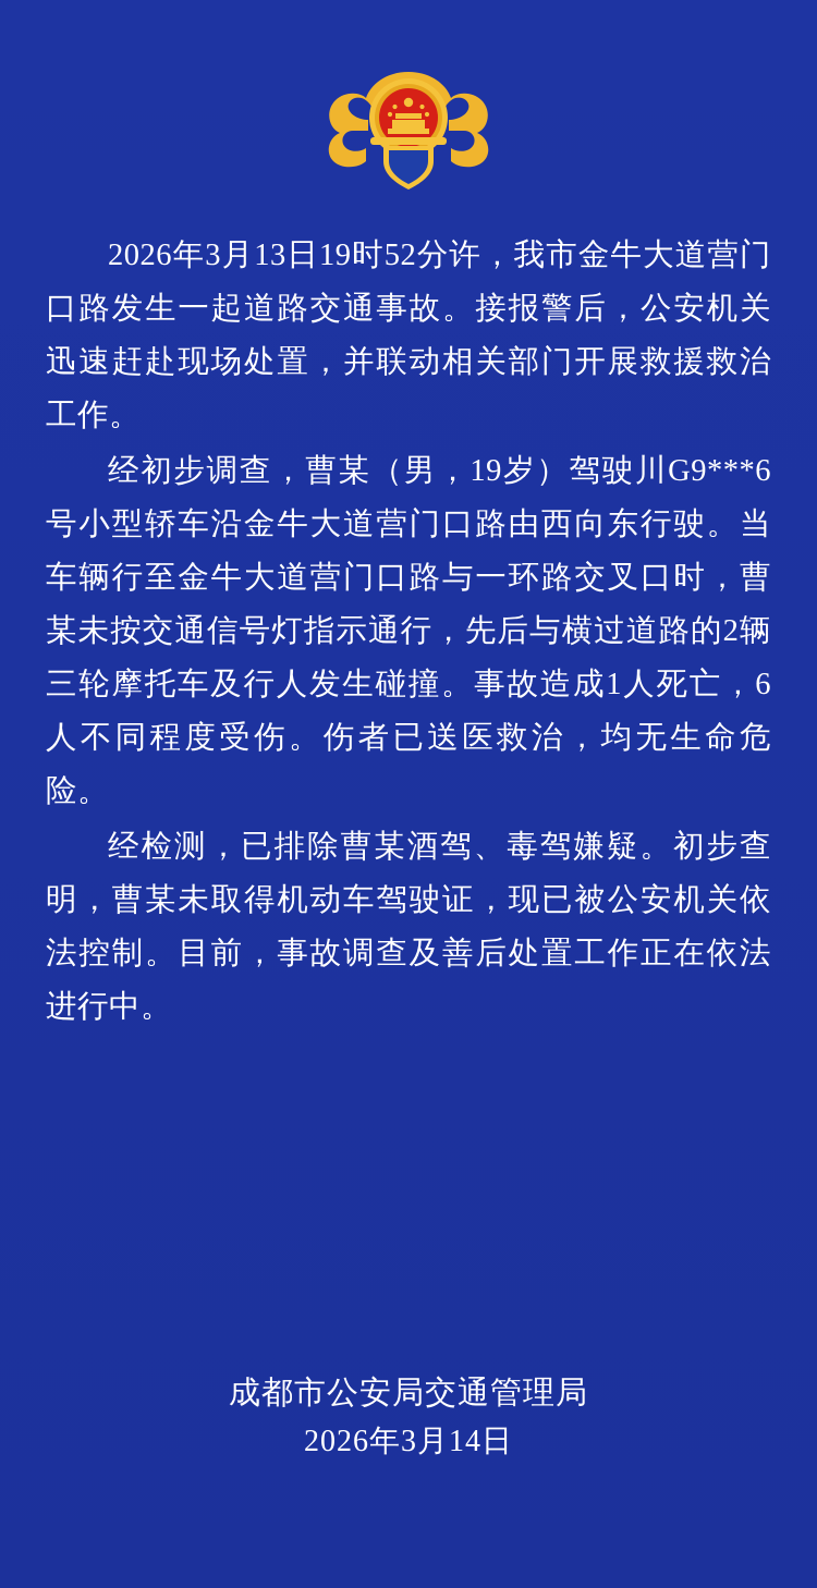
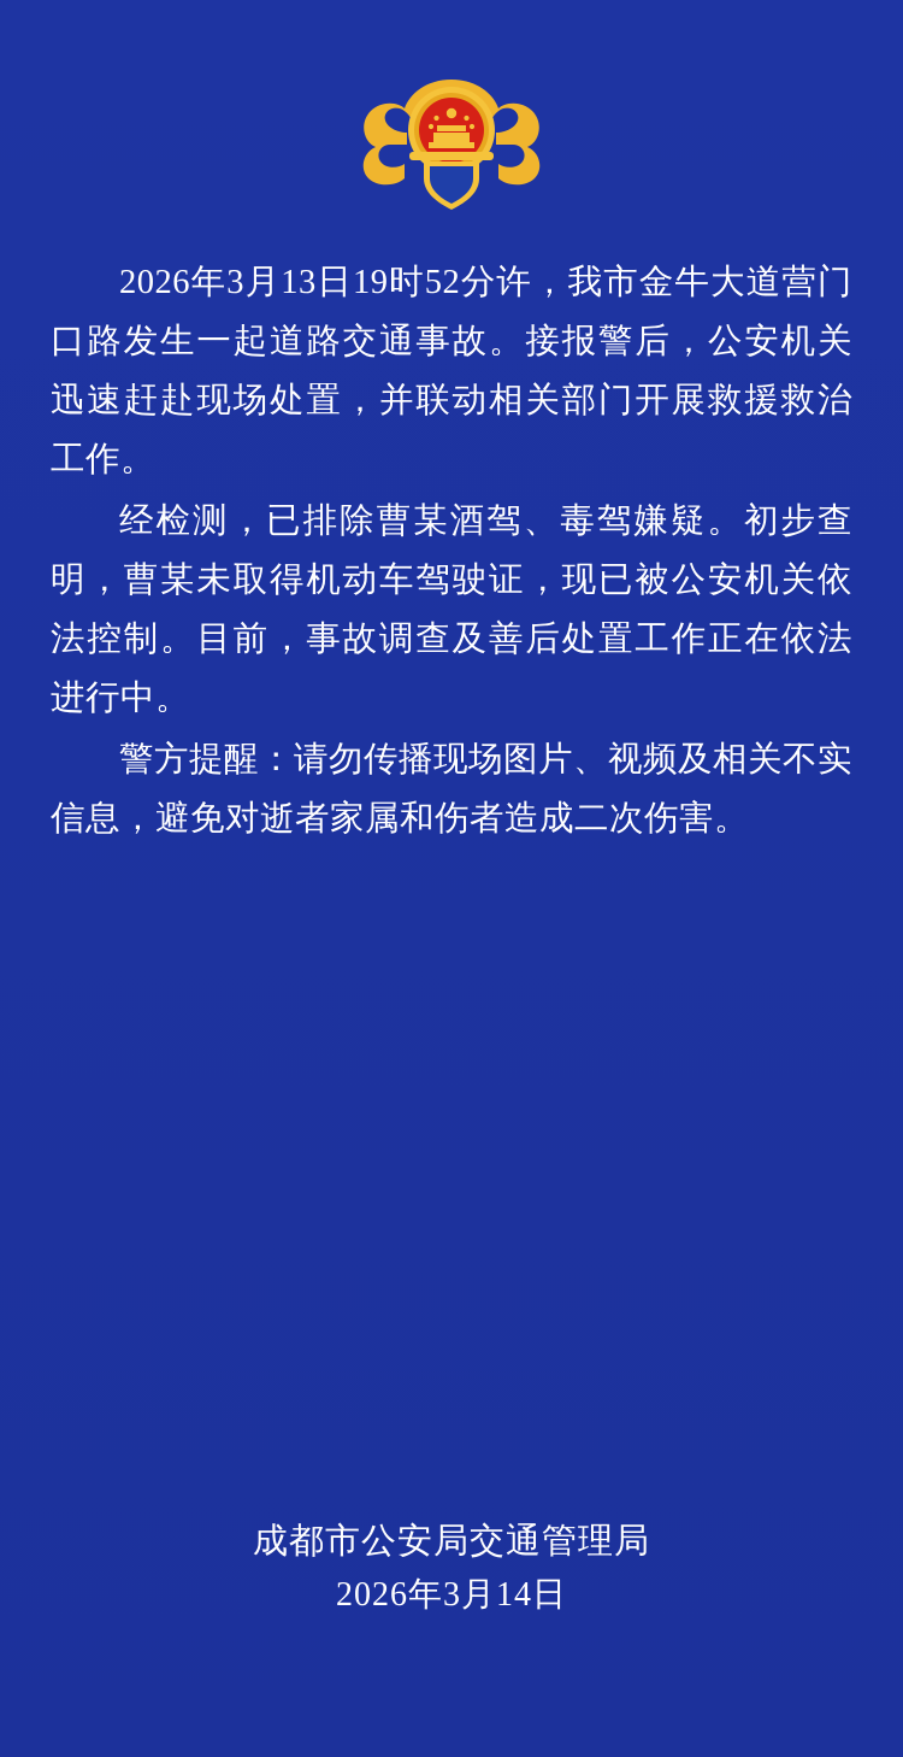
  2026年3月13日19时52分许，我市金牛大道营门口路发生一起道路交通事故。接报警后，公安机关迅速赶赴现场处置，并联动相关部门开展救援救治工作。
- 经初步调查，曹某（男，19岁）驾驶川G9***6号小型轿车沿金牛大道营门口路由西向东行驶。当车辆行至金牛大道营门口路与一环路交叉口时，曹某未按交通信号灯指示通行，先后与横过道路的2辆三轮摩托车及行人发生碰撞。事故造成1人死亡，6人不同程度受伤。伤者已送医救治，均无生命危险。
  经检测，已排除曹某酒驾、毒驾嫌疑。初步查明，曹某未取得机动车驾驶证，现已被公安机关依法控制。目前，事故调查及善后处置工作正在依法进行中。
+ 警方提醒：请勿传播现场图片、视频及相关不实信息，避免对逝者家属和伤者造成二次伤害。
  成都市公安局交通管理局
  2026年3月14日
